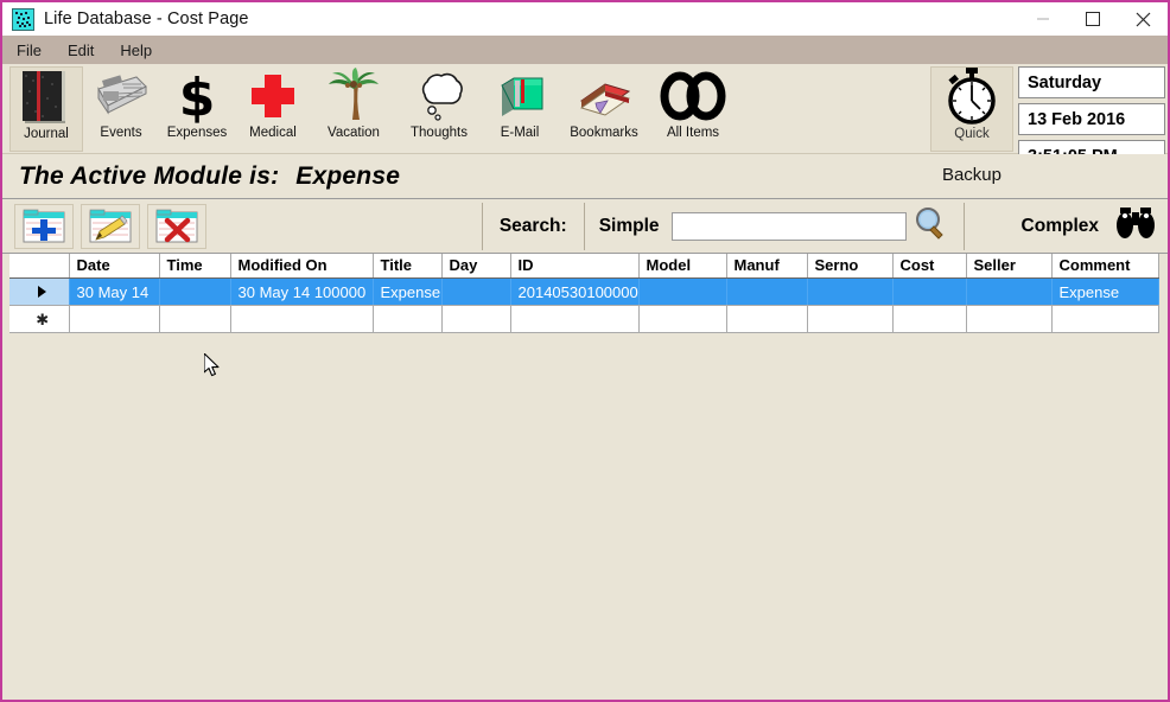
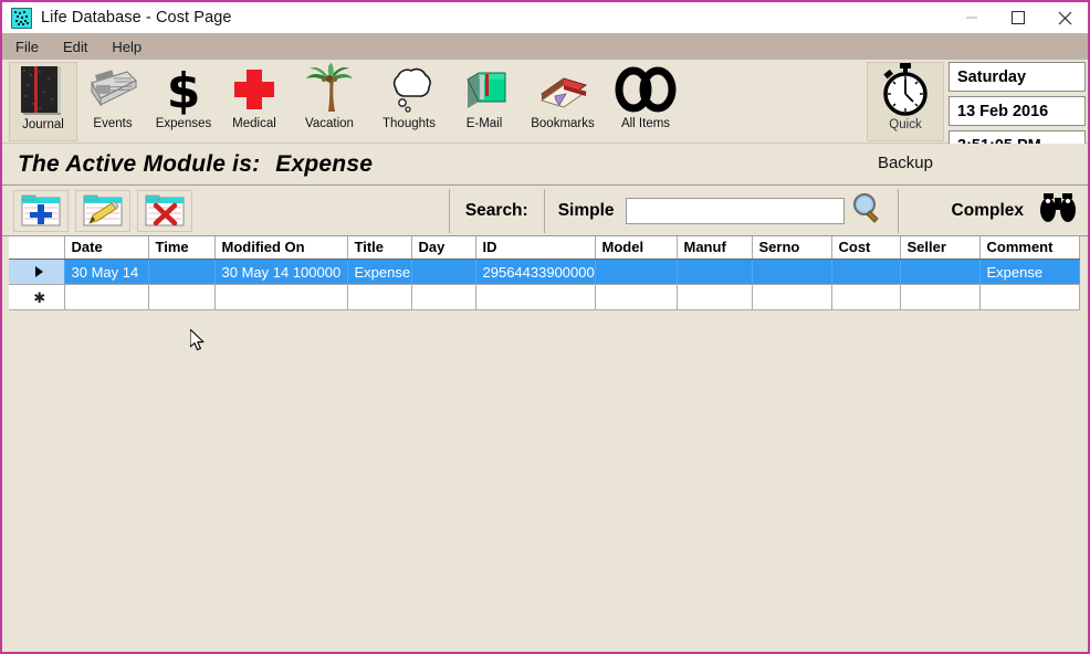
  Life Database - Cost Page
  File
  Edit
  Help
  Journal
  Events
  $
  Expenses
  Medical
  Vacation
  Thoughts
  E-Mail
  Bookmarks
  All Items
  Quick
  Saturday
  13 Feb 2016
  The Active Module is: Expense
  Backup
  Search:
  Simple
  Complex
  	Date	Time	Modified On	Title	Day	ID	Model	Manuf	Serno	Cost	Seller	Comment
- 	30 May 14		30 May 14 100000	Expense		20140530100000						Expense
+ 	30 May 14		30 May 14 100000	Expense		29564433900000						Expense
  ✱
